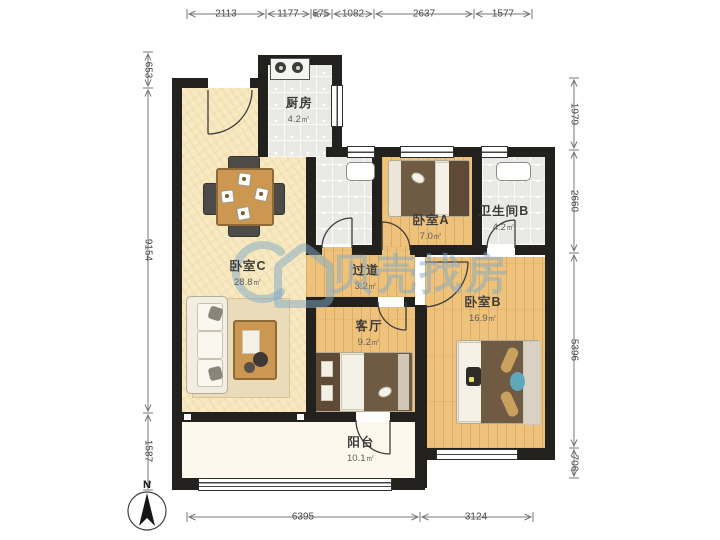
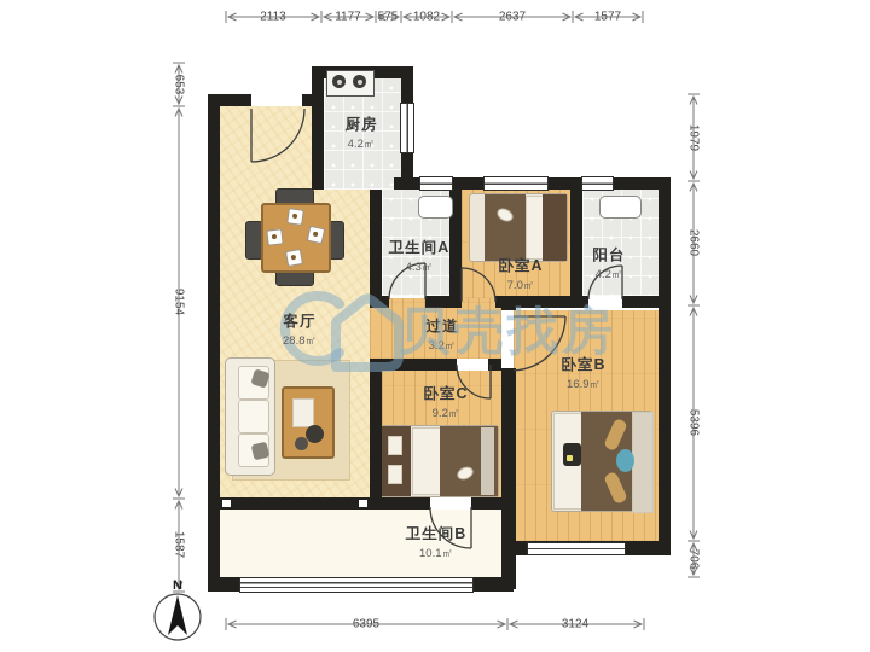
  贝壳找房
  厨房
  4.2㎡
+ 卫生间A
+ 4.3㎡
  卧室A
  7.0㎡
- 卫生间B
+ 阳台
  4.2㎡
- 卧室C
+ 客厅
  28.8㎡
  过道
  3.2㎡
- 客厅
+ 卧室C
  9.2㎡
  卧室B
  16.9㎡
- 阳台
+ 卫生间B
  10.1㎡
  N
